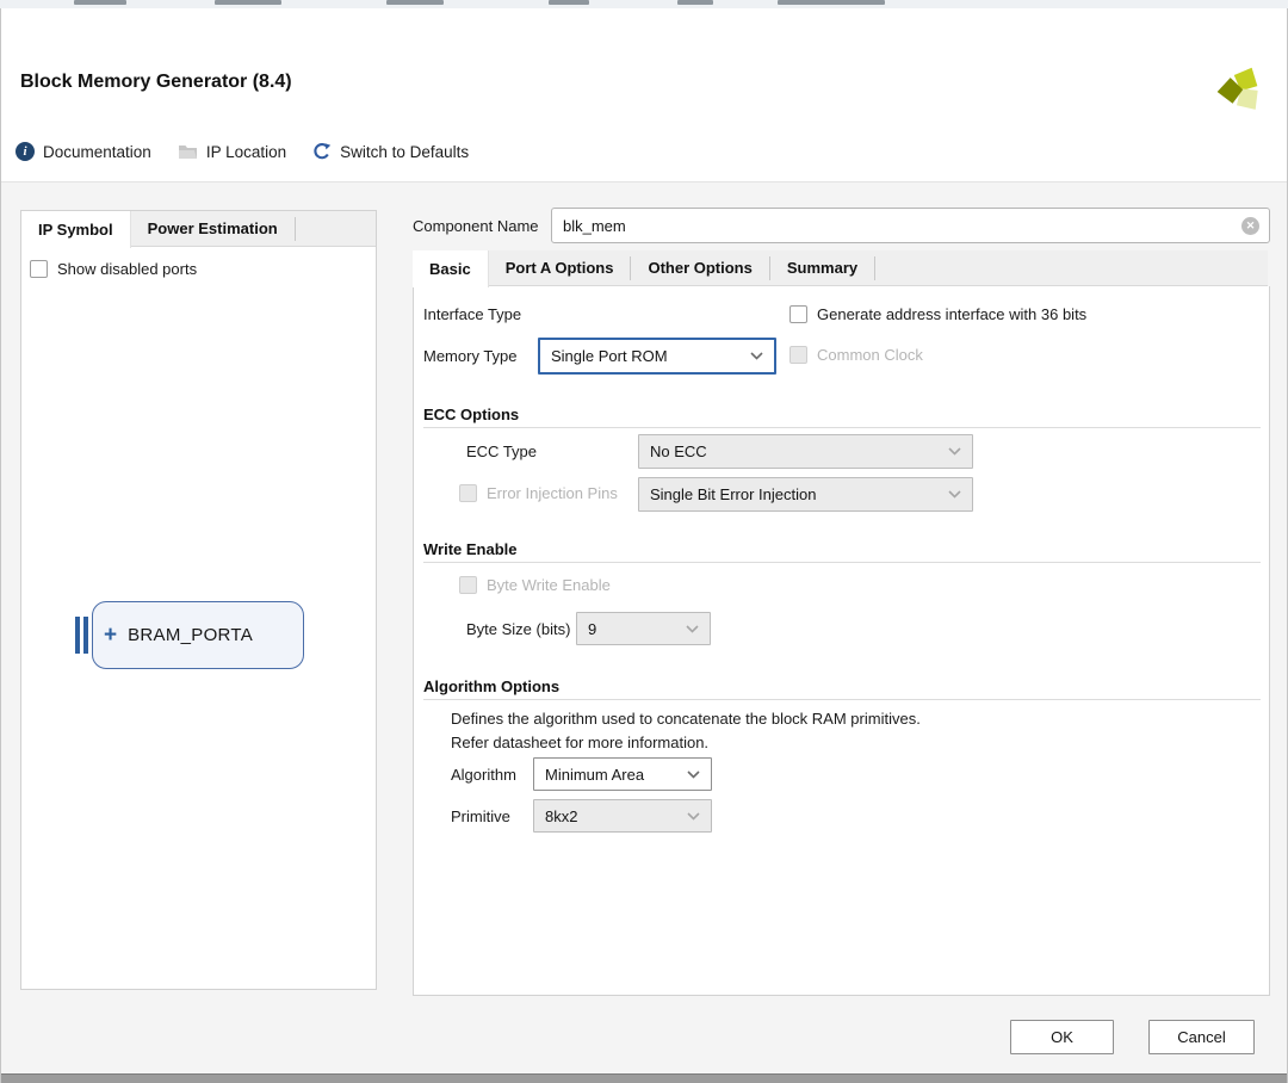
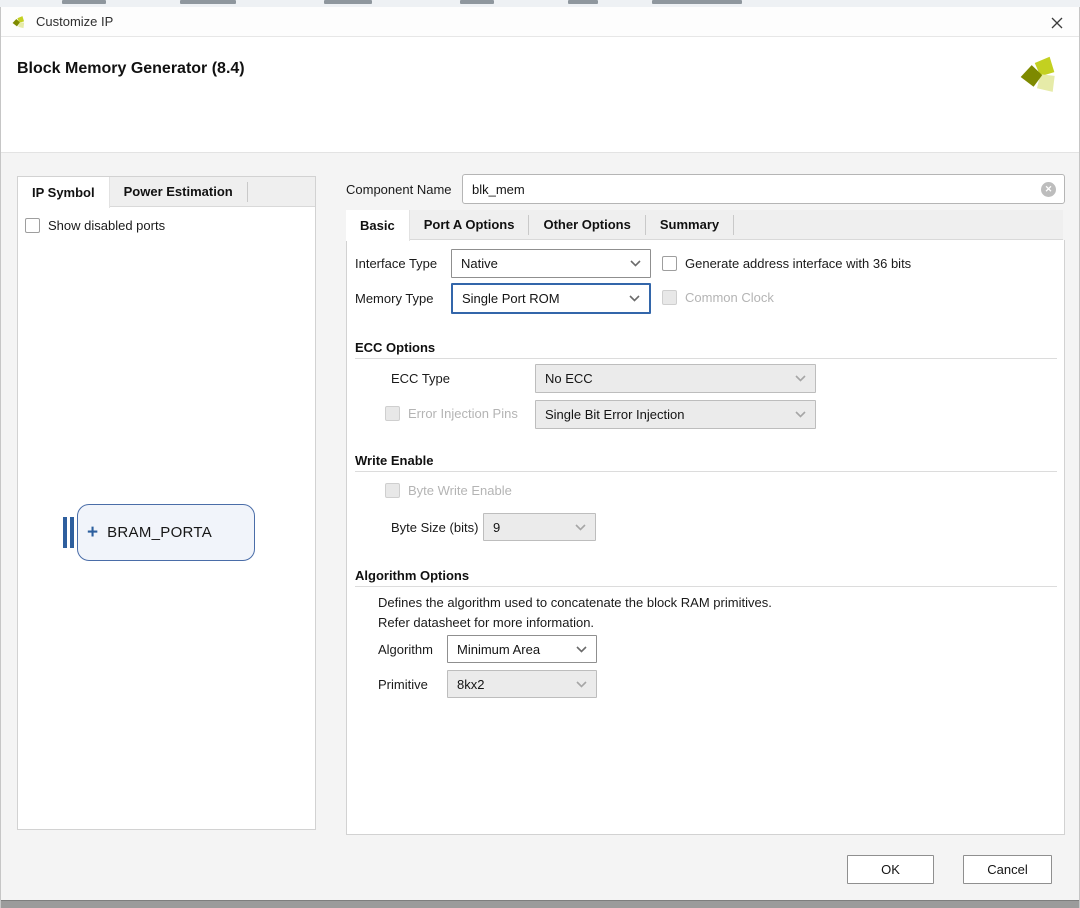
+ Customize IP
  Block Memory Generator (8.4)
- i
- Documentation
- IP Location
- Switch to Defaults
  IP Symbol
  Power Estimation
  Show disabled ports
  +
  BRAM_PORTA
  Component Name
  blk_mem
  ✕
  Basic
  Port A Options
  Other Options
  Summary
  Interface Type
+ Native
  Generate address interface with 36 bits
  Memory Type
  Single Port ROM
  Common Clock
  ECC Options
  ECC Type
  No ECC
  Error Injection Pins
  Single Bit Error Injection
  Write Enable
  Byte Write Enable
  Byte Size (bits)
  9
  Algorithm Options
  Defines the algorithm used to concatenate the block RAM primitives.
  Refer datasheet for more information.
  Algorithm
  Minimum Area
  Primitive
  8kx2
  OK
  Cancel
